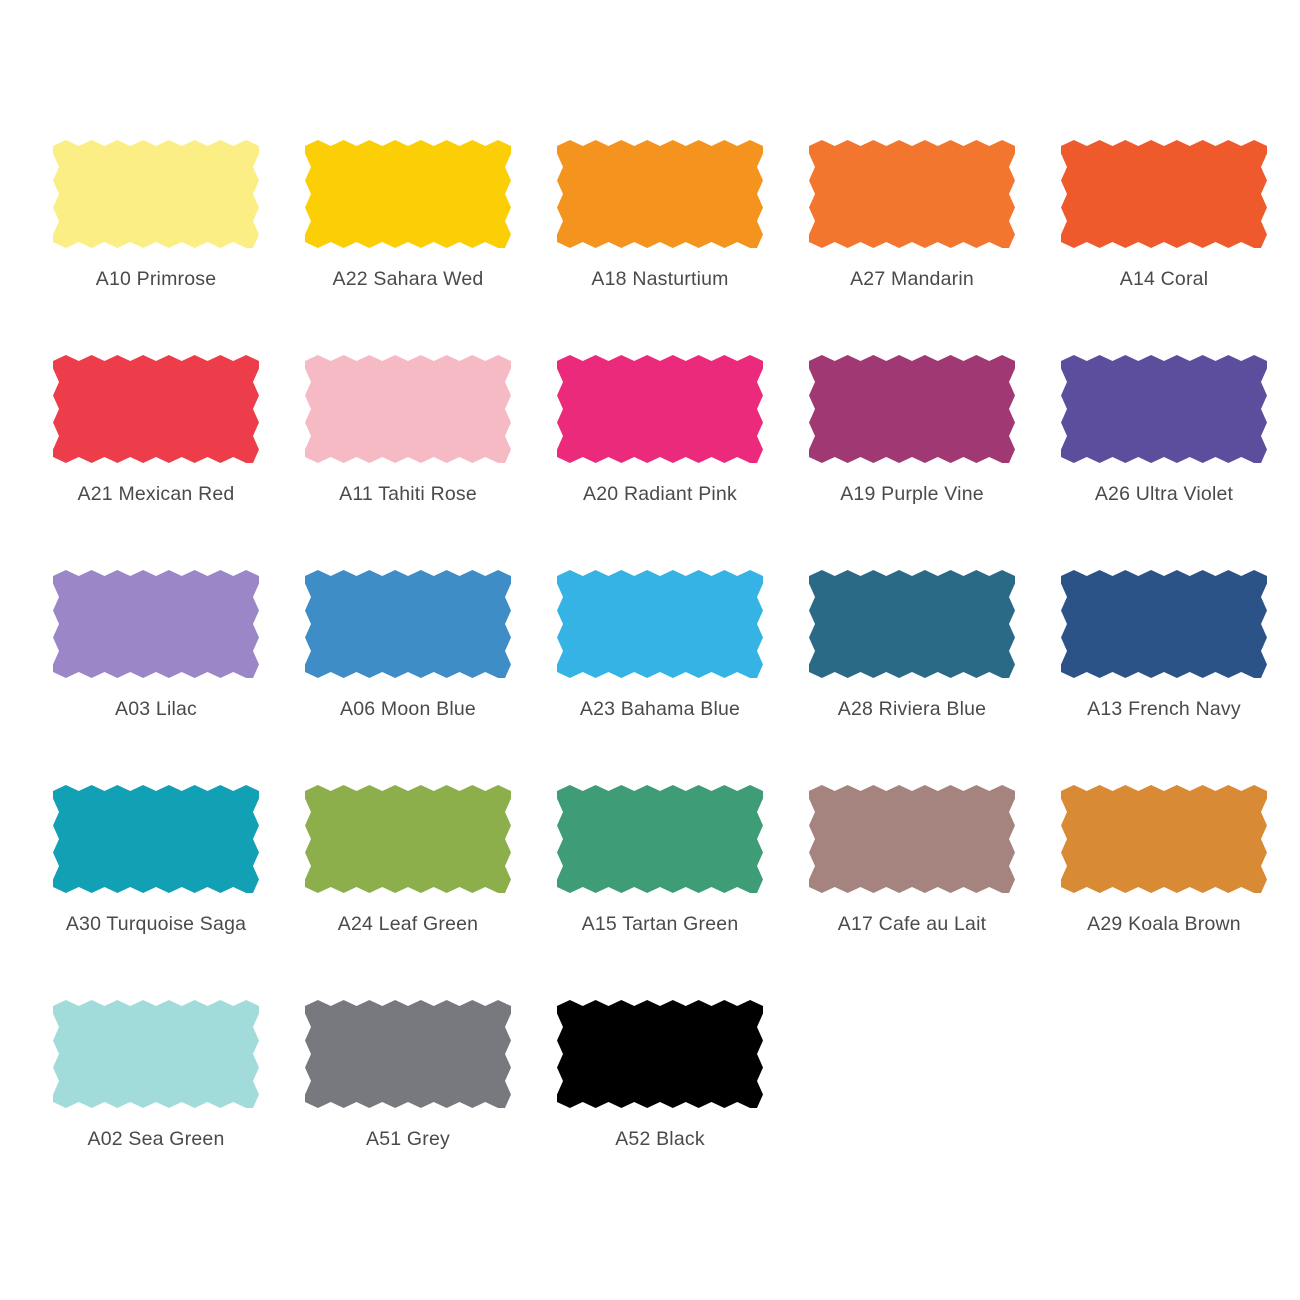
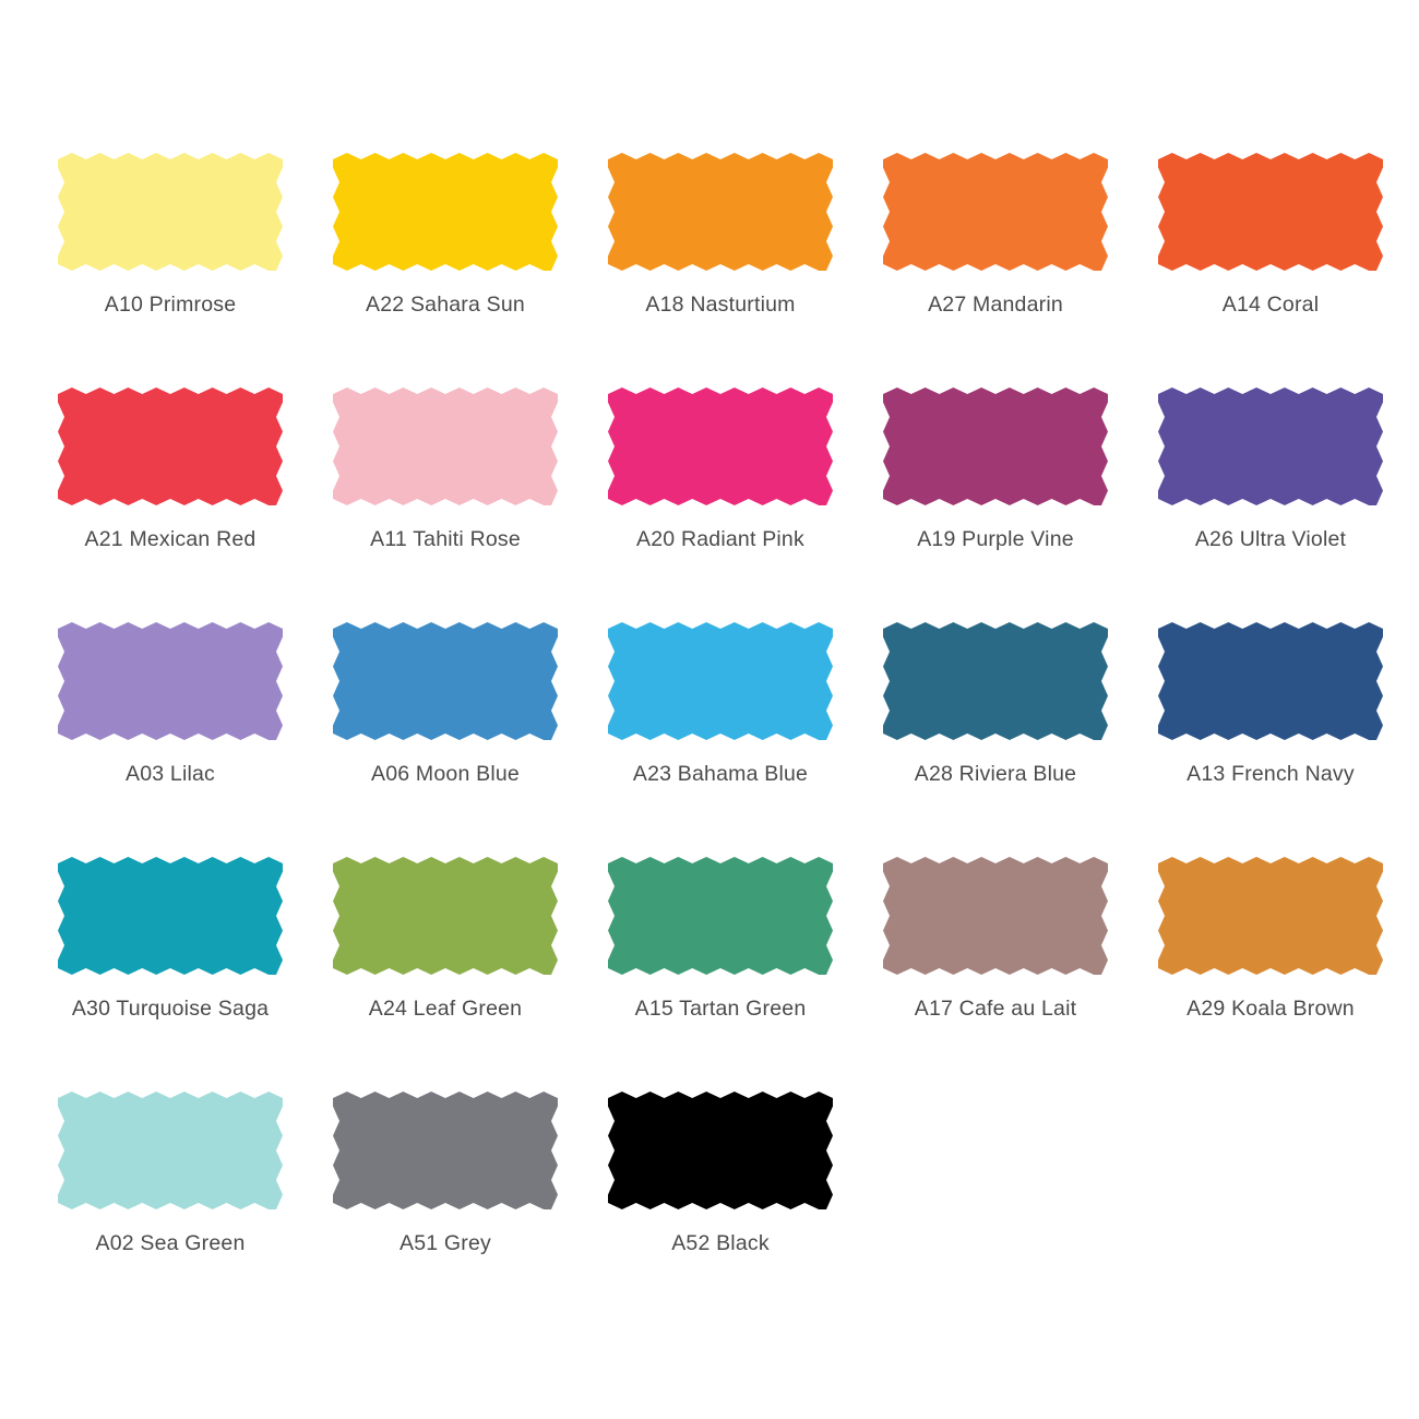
  A10 Primrose
- A22 Sahara Wed
+ A22 Sahara Sun
  A18 Nasturtium
  A27 Mandarin
  A14 Coral
  A21 Mexican Red
  A11 Tahiti Rose
  A20 Radiant Pink
  A19 Purple Vine
  A26 Ultra Violet
  A03 Lilac
  A06 Moon Blue
  A23 Bahama Blue
  A28 Riviera Blue
  A13 French Navy
  A30 Turquoise Saga
  A24 Leaf Green
  A15 Tartan Green
  A17 Cafe au Lait
  A29 Koala Brown
  A02 Sea Green
  A51 Grey
  A52 Black
